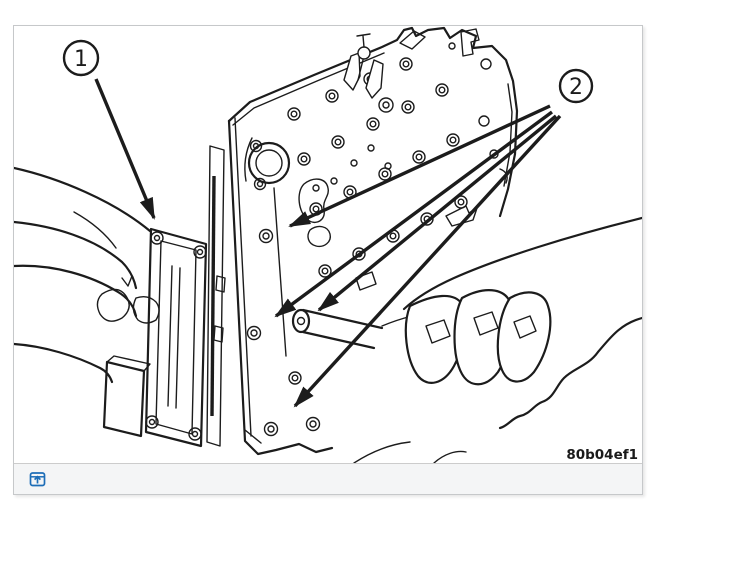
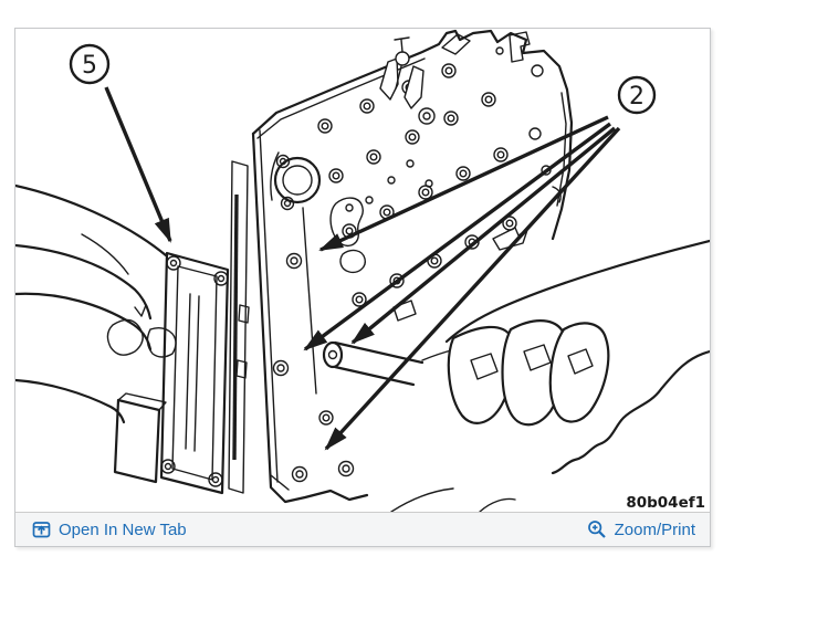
- 1
+ 5
  2
  80b04ef1
+ Open In New Tab
+ Zoom/Print
